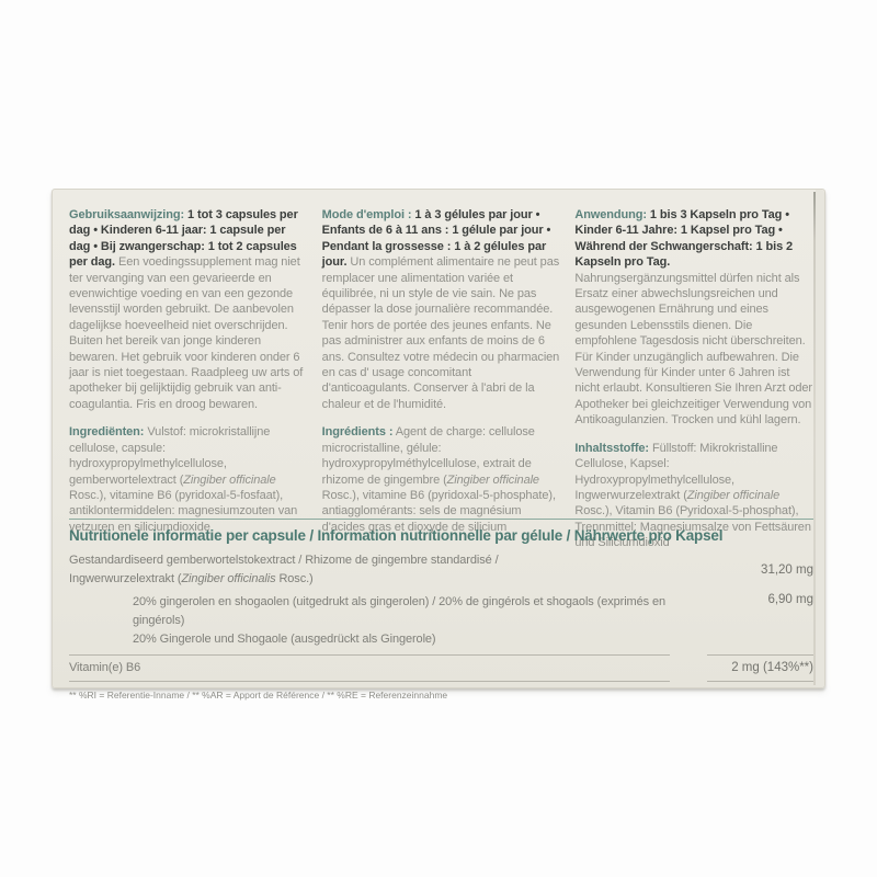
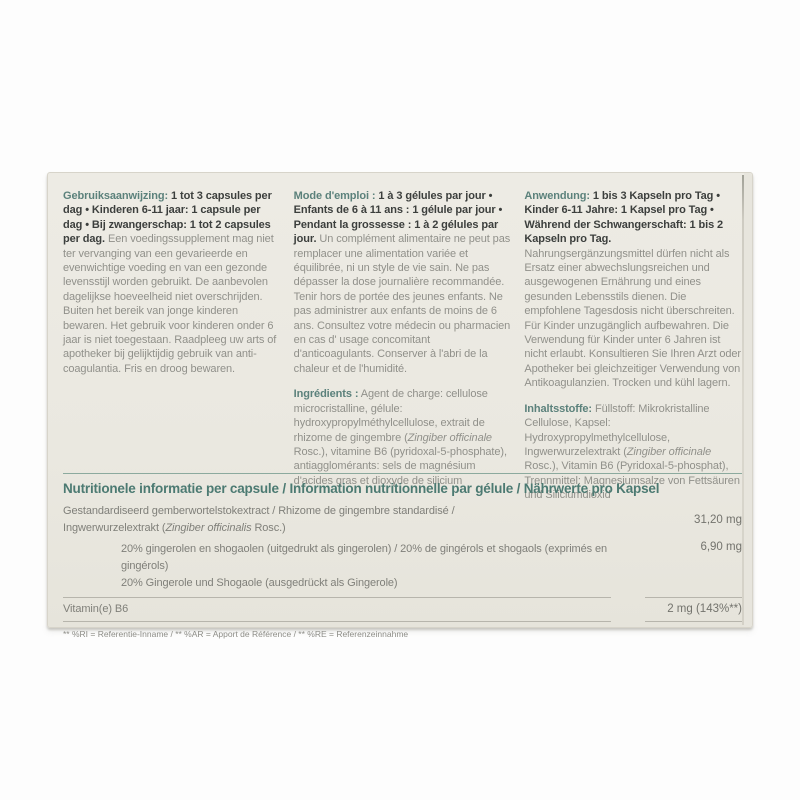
  Gebruiksaanwijzing: 1 tot 3 capsules per dag • Kinderen 6-11 jaar: 1 capsule per dag • Bij zwangerschap: 1 tot 2 capsules per dag. Een voedingssupplement mag niet ter vervanging van een gevarieerde en evenwichtige voeding en van een gezonde levensstijl worden gebruikt. De aanbevolen dagelijkse hoeveelheid niet overschrijden. Buiten het bereik van jonge kinderen bewaren. Het gebruik voor kinderen onder 6 jaar is niet toegestaan. Raadpleeg uw arts of apotheker bij gelijktijdig gebruik van anti-coagulantia. Fris en droog bewaren.
- Ingrediënten: Vulstof: microkristallijne cellulose, capsule: hydroxypropylmethylcellulose, gemberwortelextract (Zingiber officinale Rosc.), vitamine B6 (pyridoxal-5-fosfaat), antiklontermiddelen: magnesiumzouten van vetzuren en siliciumdioxide
  Mode d'emploi : 1 à 3 gélules par jour • Enfants de 6 à 11 ans : 1 gélule par jour • Pendant la grossesse : 1 à 2 gélules par jour. Un complément alimentaire ne peut pas remplacer une alimentation variée et équilibrée, ni un style de vie sain. Ne pas dépasser la dose journalière recommandée. Tenir hors de portée des jeunes enfants. Ne pas administrer aux enfants de moins de 6 ans. Consultez votre médecin ou pharmacien en cas d' usage concomitant d'anticoagulants. Conserver à l'abri de la chaleur et de l'humidité.
  Ingrédients : Agent de charge: cellulose microcristalline, gélule: hydroxypropylméthylcellulose, extrait de rhizome de gingembre (Zingiber officinale Rosc.), vitamine B6 (pyridoxal-5-phosphate), antiagglomérants: sels de magnésium d'acides gras et dioxyde de silicium
  Anwendung: 1 bis 3 Kapseln pro Tag • Kinder 6-11 Jahre: 1 Kapsel pro Tag • Während der Schwangerschaft: 1 bis 2 Kapseln pro Tag. Nahrungsergänzungsmittel dürfen nicht als Ersatz einer abwechslungsreichen und ausgewogenen Ernährung und eines gesunden Lebensstils dienen. Die empfohlene Tagesdosis nicht überschreiten. Für Kinder unzugänglich aufbewahren. Die Verwendung für Kinder unter 6 Jahren ist nicht erlaubt. Konsultieren Sie Ihren Arzt oder Apotheker bei gleichzeitiger Verwendung von Antikoagulanzien. Trocken und kühl lagern.
  Inhaltsstoffe: Füllstoff: Mikrokristalline Cellulose, Kapsel: Hydroxypropylmethylcellulose, Ingwerwurzelextrakt (Zingiber officinale Rosc.), Vitamin B6 (Pyridoxal-5-phosphat), Trennmittel: Magnesiumsalze von Fettsäuren und Siliciumdioxid
  Nutritionele informatie per capsule / Information nutritionnelle par gélule / Nährwerte pro Kapsel
  Gestandardiseerd gemberwortelstokextract / Rhizome de gingembre standardisé /
  Ingwerwurzelextrakt (Zingiber officinalis Rosc.)
  31,20 mg
  20% gingerolen en shogaolen (uitgedrukt als gingerolen) / 20% de gingérols et shogaols (exprimés en gingérols)
  20% Gingerole und Shogaole (ausgedrückt als Gingerole)
  6,90 mg
  Vitamin(e) B6
  2 mg (143%**)
  ** %RI = Referentie-Inname / ** %AR = Apport de Référence / ** %RE = Referenzeinnahme
